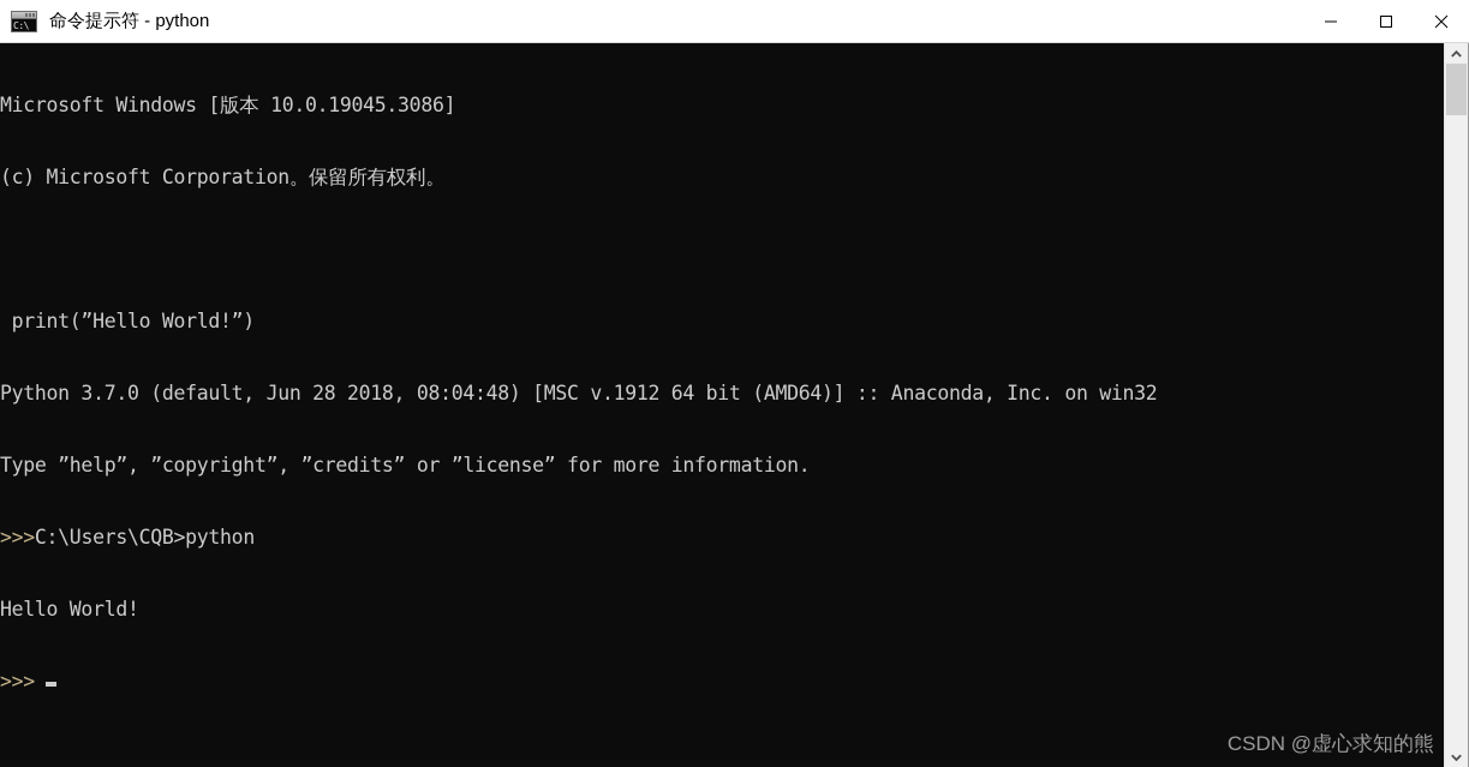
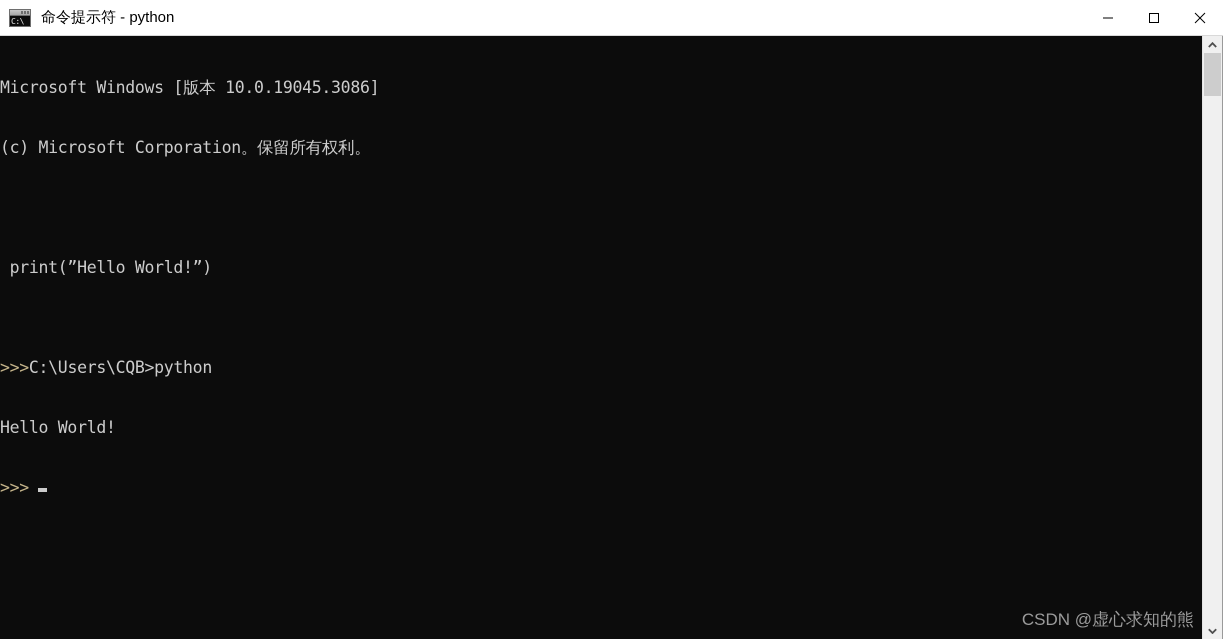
  C:\
  命令提示符 - python
  Microsoft Windows [版本 10.0.19045.3086]
  (c) Microsoft Corporation。保留所有权利。
  print(”Hello World!”)
- Python 3.7.0 (default, Jun 28 2018, 08:04:48) [MSC v.1912 64 bit (AMD64)] :: Anaconda, Inc. on win32
- Type ”help”, ”copyright”, ”credits” or ”license” for more information.
  >>>C:\Users\CQB>python
  Hello World!
  >>>
  CSDN @虚心求知的熊
